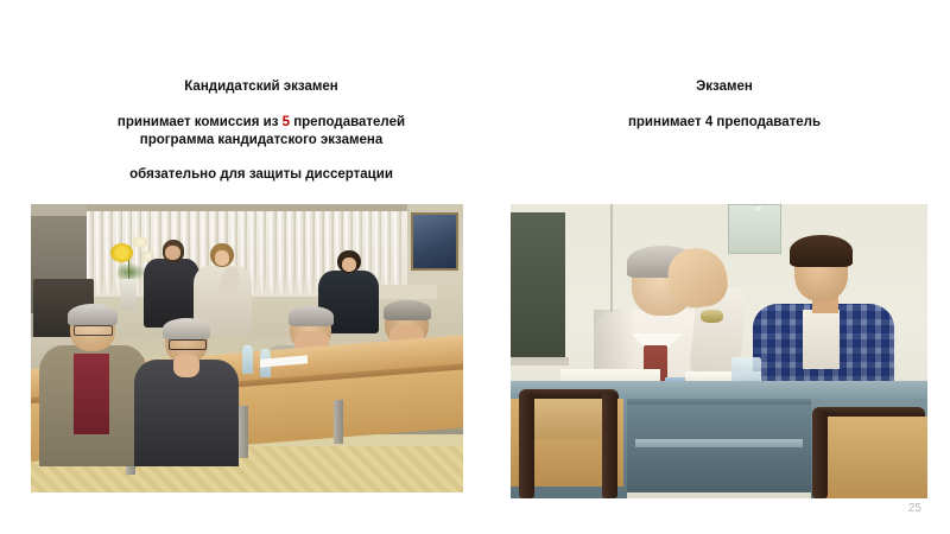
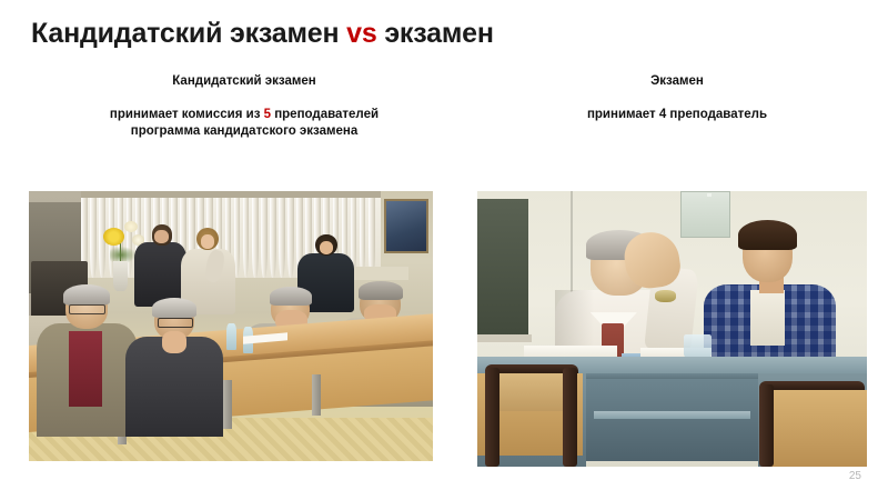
+ Кандидатский экзамен vs экзамен
  Кандидатский экзамен
  принимает комиссия из 5 преподавателей
  программа кандидатского экзамена
- обязательно для защиты диссертации
  Экзамен
  принимает 4 преподаватель
  25
